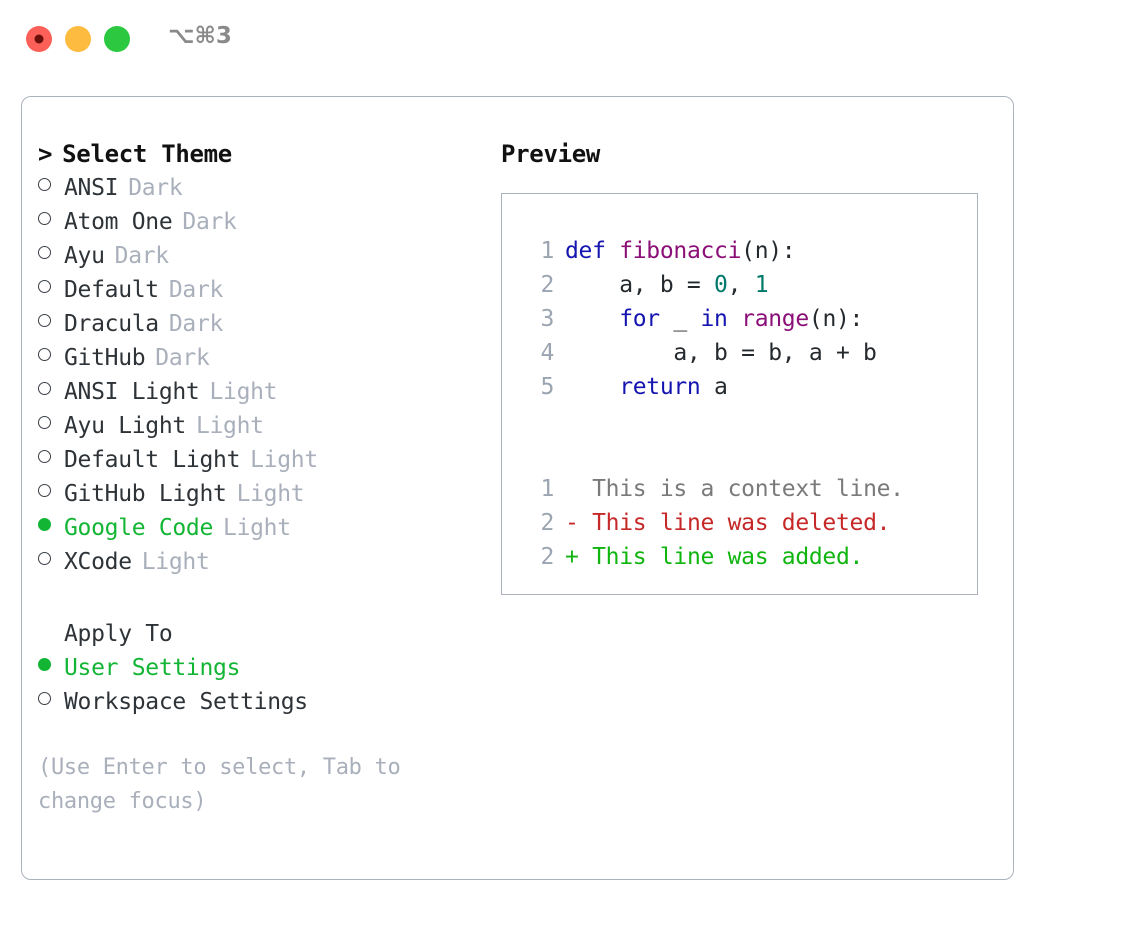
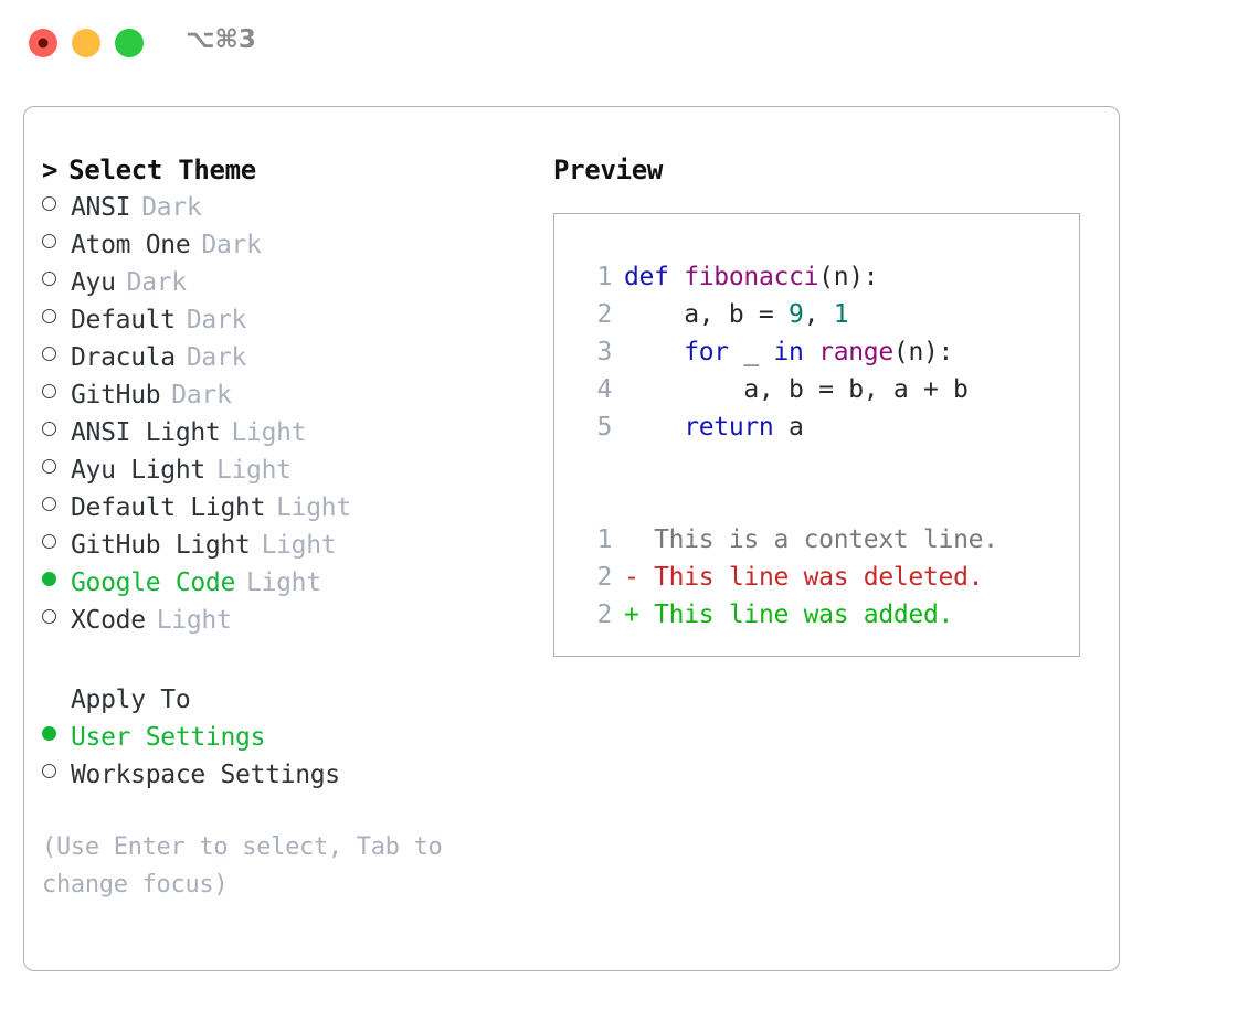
  ⌥⌘3
  > Select Theme
  ANSI
  Dark
  Atom One
  Dark
  Ayu
  Dark
  Default
  Dark
  Dracula
  Dark
  GitHub
  Dark
  ANSI Light
  Light
  Ayu Light
  Light
  Default Light
  Light
  GitHub Light
  Light
  Google Code
  Light
  XCode
  Light
  Apply To
  User Settings
  Workspace Settings
  (Use Enter to select, Tab to change focus)
  Preview
  1
  def fibonacci(n):
  2
- a, b = 0, 1
+ a, b = 9, 1
  3
  for _ in range(n):
  4
  a, b = b, a + b
  5
  return a
  1
  This is a context line.
  2
  -
  This line was deleted.
  2
  +
  This line was added.
